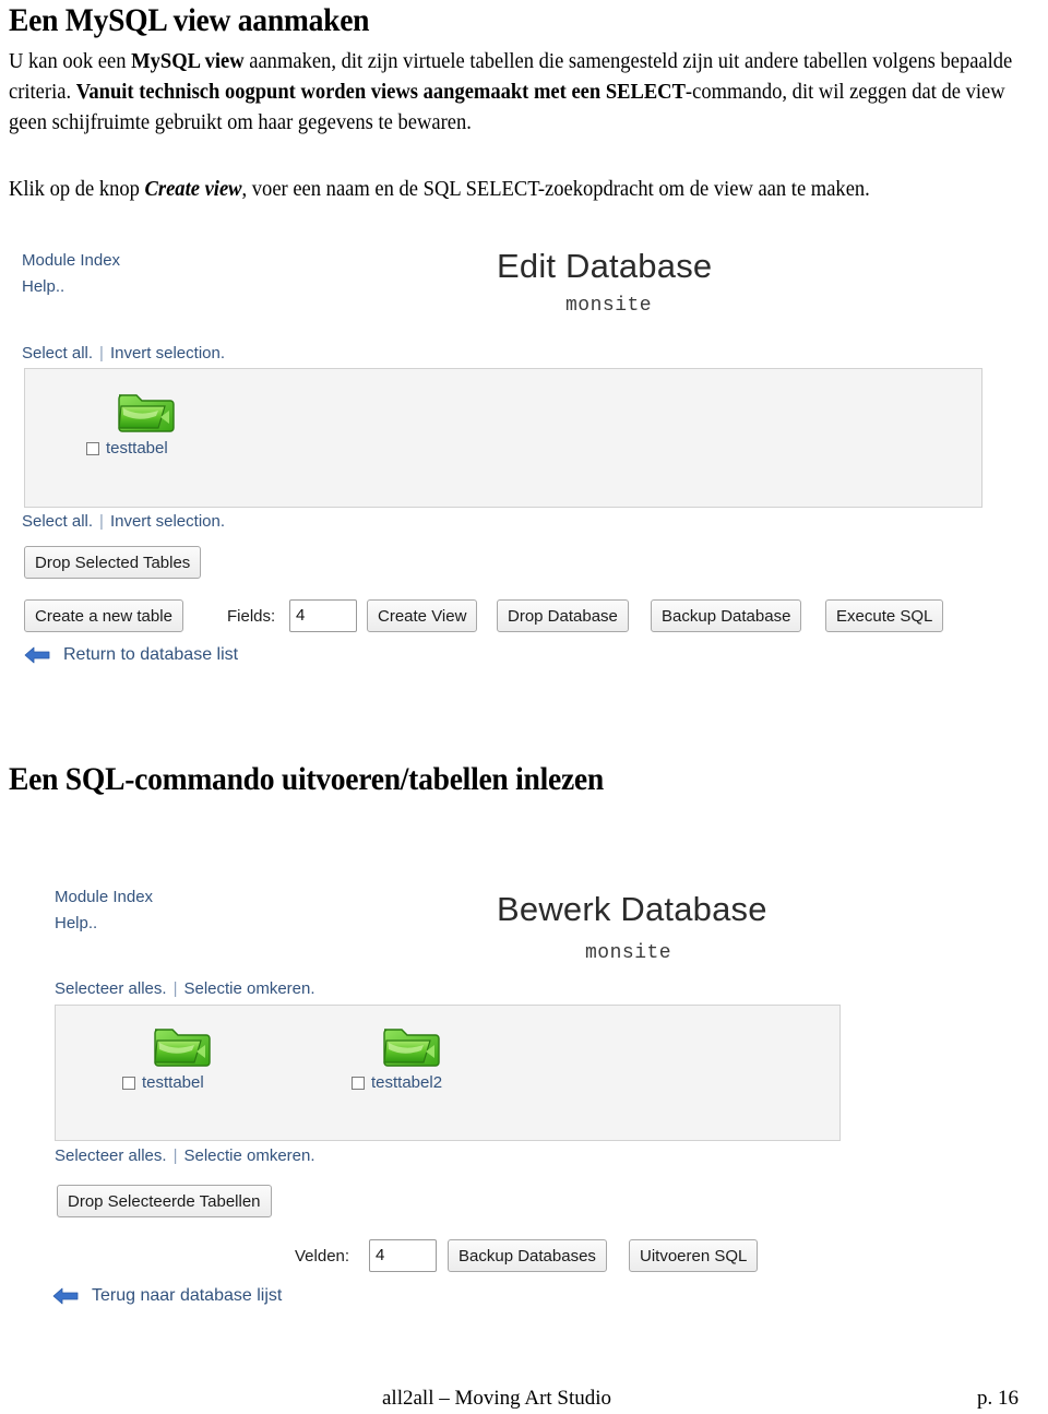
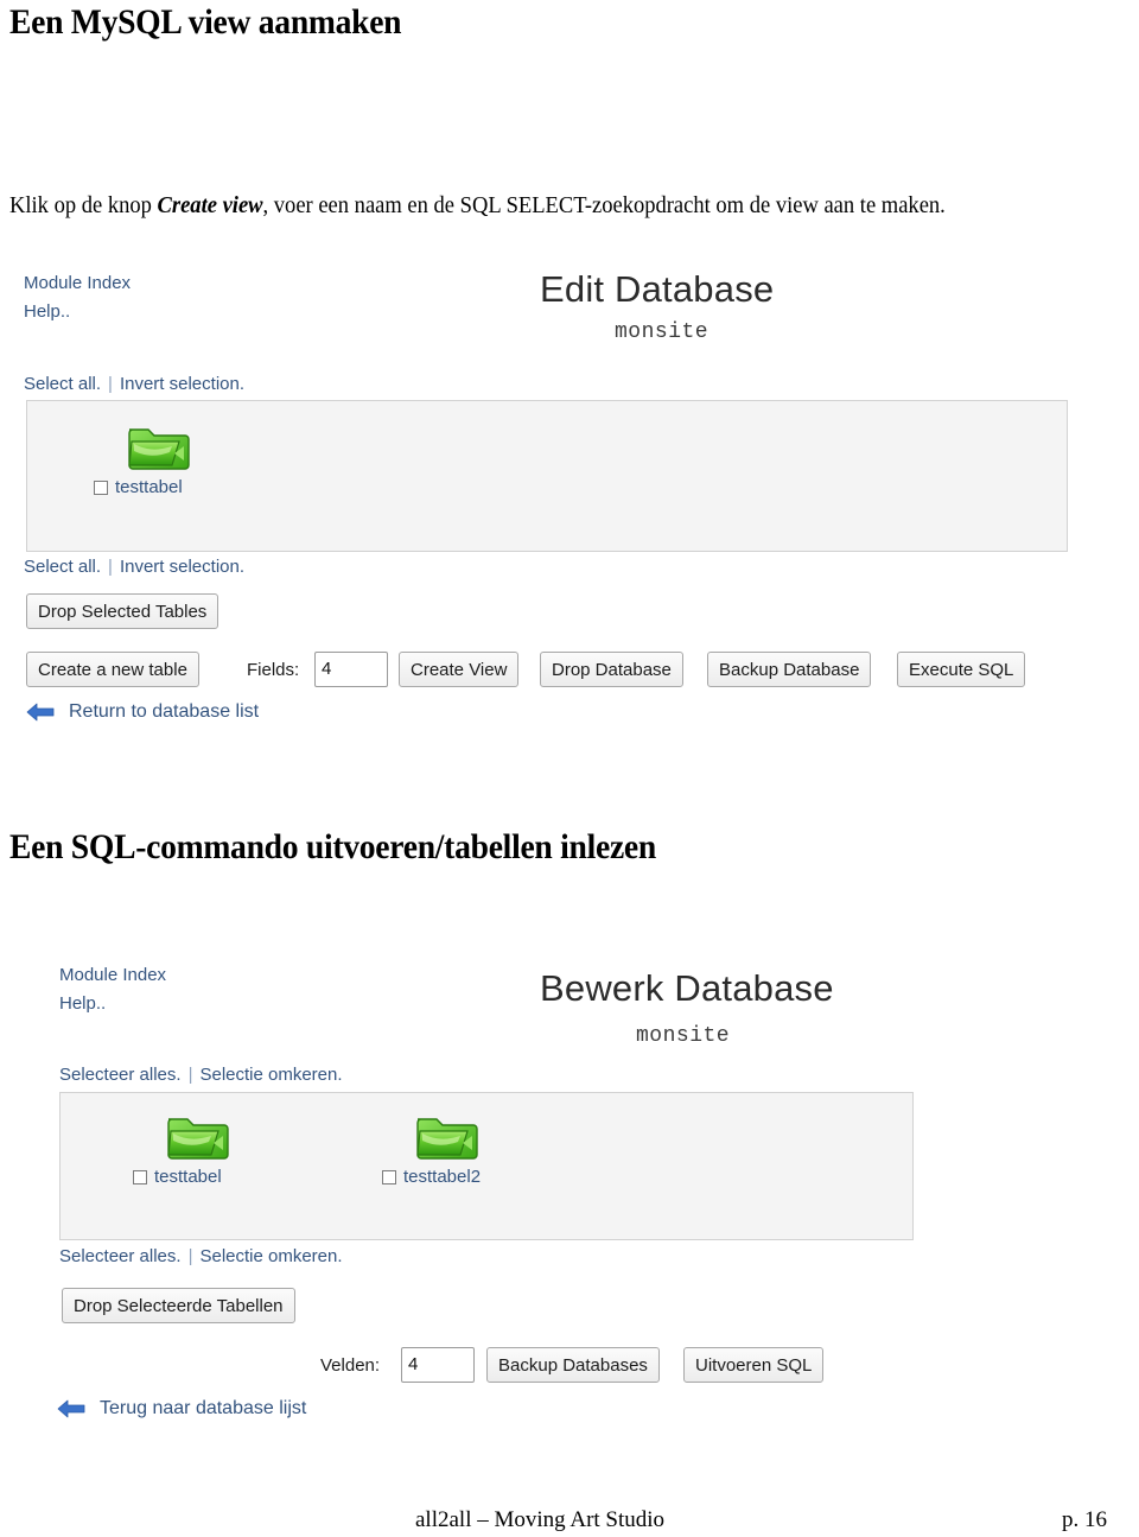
  Een MySQL view aanmaken
- U kan ook een MySQL view aanmaken, dit zijn virtuele tabellen die samengesteld zijn uit andere tabellen volgens bepaalde criteria. Vanuit technisch oogpunt worden views aangemaakt met een SELECT-commando, dit wil zeggen dat de view geen schijfruimte gebruikt om haar gegevens te bewaren.
  Klik op de knop Create view, voer een naam en de SQL SELECT-zoekopdracht om de view aan te maken.
  Module Index
  Help..
  Edit Database
  monsite
  Select all.
  |
  Invert selection.
  testtabel
  Select all.
  |
  Invert selection.
  Drop Selected Tables
  Create a new table
  Fields:
  4
  Create View
  Drop Database
  Backup Database
  Execute SQL
  Return to database list
  Een SQL-commando uitvoeren/tabellen inlezen
  Module Index
  Help..
  Bewerk Database
  monsite
  Selecteer alles.
  |
  Selectie omkeren.
  testtabel
  testtabel2
  Selecteer alles.
  |
  Selectie omkeren.
  Drop Selecteerde Tabellen
  Velden:
  4
  Backup Databases
  Uitvoeren SQL
  Terug naar database lijst
  all2all – Moving Art Studio
  p. 16
